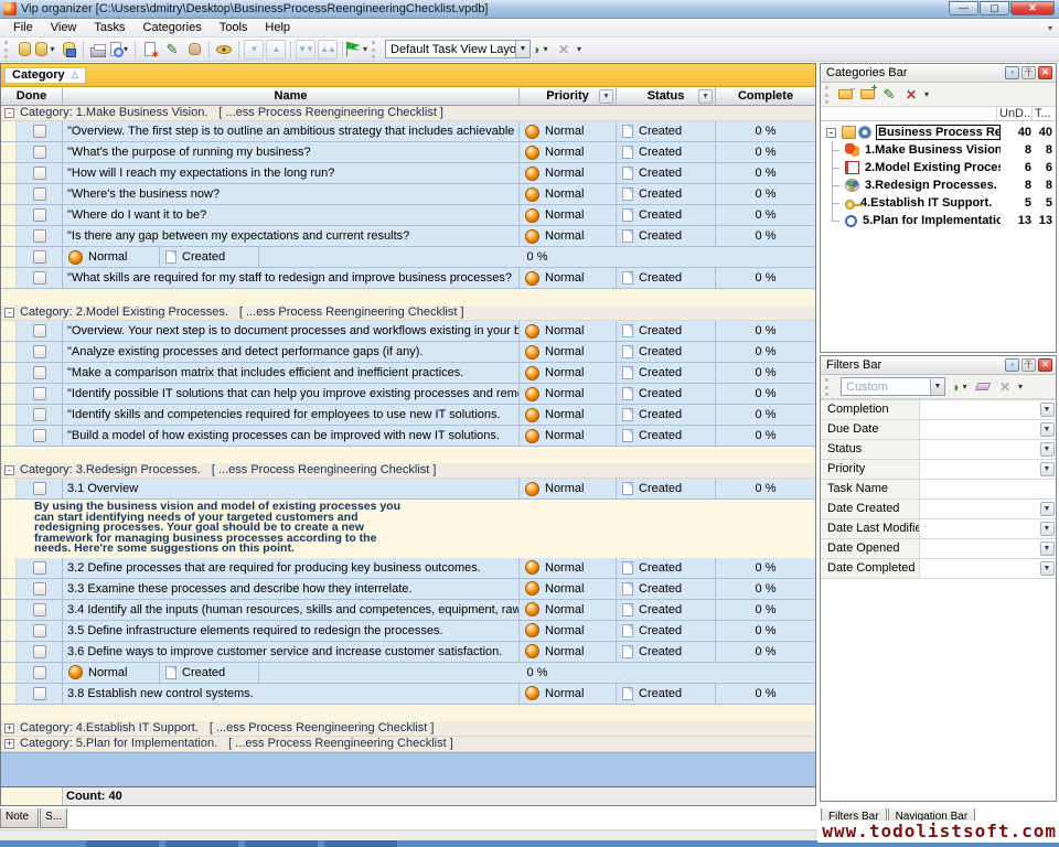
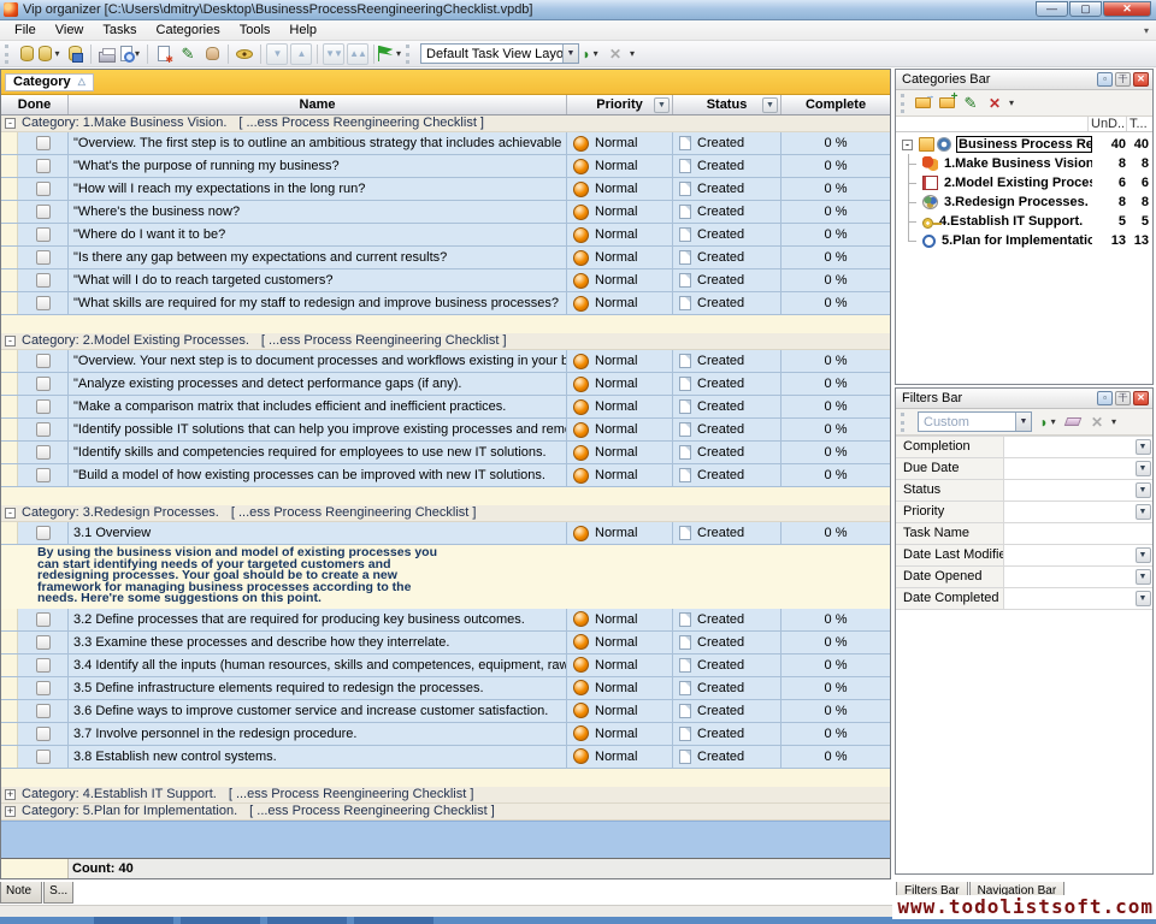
  Vip organizer [C:\Users\dmitry\Desktop\BusinessProcessReengineeringChecklist.vpdb]
  —
  ▢
  ✕
  File
  View
  Tasks
  Categories
  Tools
  Help
  ▾
  ▾
  ▾
  ✎
  ▼
  ▲
  ▼▼
  ▲▲
  ▾
  Default Task View Layo
  ◗
  ▾
  ✕
  ▾
  Category
  △
  Done
  Name
  Priority
  Status
  Complete
  -
  Category: 1.Make Business Vision.
  [ ...ess Process Reengineering Checklist ]
  "Overview. The first step is to outline an ambitious strategy that includes achievable
  Normal
  Created
  0 %
  "What's the purpose of running my business?
  Normal
  Created
  0 %
  "How will I reach my expectations in the long run?
  Normal
  Created
  0 %
  "Where's the business now?
  Normal
  Created
  0 %
  "Where do I want it to be?
  Normal
  Created
  0 %
  "Is there any gap between my expectations and current results?
  Normal
  Created
  0 %
+ "What will I do to reach targeted customers?
  Normal
  Created
  0 %
  "What skills are required for my staff to redesign and improve business processes?
  Normal
  Created
  0 %
  -
  Category: 2.Model Existing Processes.
  [ ...ess Process Reengineering Checklist ]
  "Overview. Your next step is to document processes and workflows existing in your b
  Normal
  Created
  0 %
  "Analyze existing processes and detect performance gaps (if any).
  Normal
  Created
  0 %
  "Make a comparison matrix that includes efficient and inefficient practices.
  Normal
  Created
  0 %
  "Identify possible IT solutions that can help you improve existing processes and rem
  Normal
  Created
  0 %
  "Identify skills and competencies required for employees to use new IT solutions.
  Normal
  Created
  0 %
  "Build a model of how existing processes can be improved with new IT solutions.
  Normal
  Created
  0 %
  -
  Category: 3.Redesign Processes.
  [ ...ess Process Reengineering Checklist ]
  3.1 Overview
  Normal
  Created
  0 %
  By using the business vision and model of existing processes you
  can start identifying needs of your targeted customers and
  redesigning processes. Your goal should be to create a new
  framework for managing business processes according to the
  needs. Here're some suggestions on this point.
  3.2 Define processes that are required for producing key business outcomes.
  Normal
  Created
  0 %
  3.3 Examine these processes and describe how they interrelate.
  Normal
  Created
  0 %
  3.4 Identify all the inputs (human resources, skills and competences, equipment, raw
  Normal
  Created
  0 %
  3.5 Define infrastructure elements required to redesign the processes.
  Normal
  Created
  0 %
  3.6 Define ways to improve customer service and increase customer satisfaction.
  Normal
  Created
  0 %
+ 3.7 Involve personnel in the redesign procedure.
  Normal
  Created
  0 %
  3.8 Establish new control systems.
  Normal
  Created
  0 %
  +
  Category: 4.Establish IT Support.
  [ ...ess Process Reengineering Checklist ]
  +
  Category: 5.Plan for Implementation.
  [ ...ess Process Reengineering Checklist ]
  Count: 40
  Note
  S...
  Categories Bar
  ▫
  干
  ✕
  ✎
  ✕
  ▾
  UnD..
  T...
  -
  40
  40
  1.Make Business Vision
  8
  8
  2.Model Existing Proce
  6
  6
  3.Redesign Processes.
  8
  8
  4.Establish IT Support.
  5
  5
  5.Plan for Implementatio
  13
  13
  Filters Bar
  ▫
  干
  ✕
  Custom
  ◗
  ▾
  ✕
  ▾
  Completion
  Due Date
  Status
  Priority
  Task Name
- Date Created
  Date Last Modifie
  Date Opened
  Date Completed
  Filters Bar
  Navigation Bar
  www.todolistsoft.com
